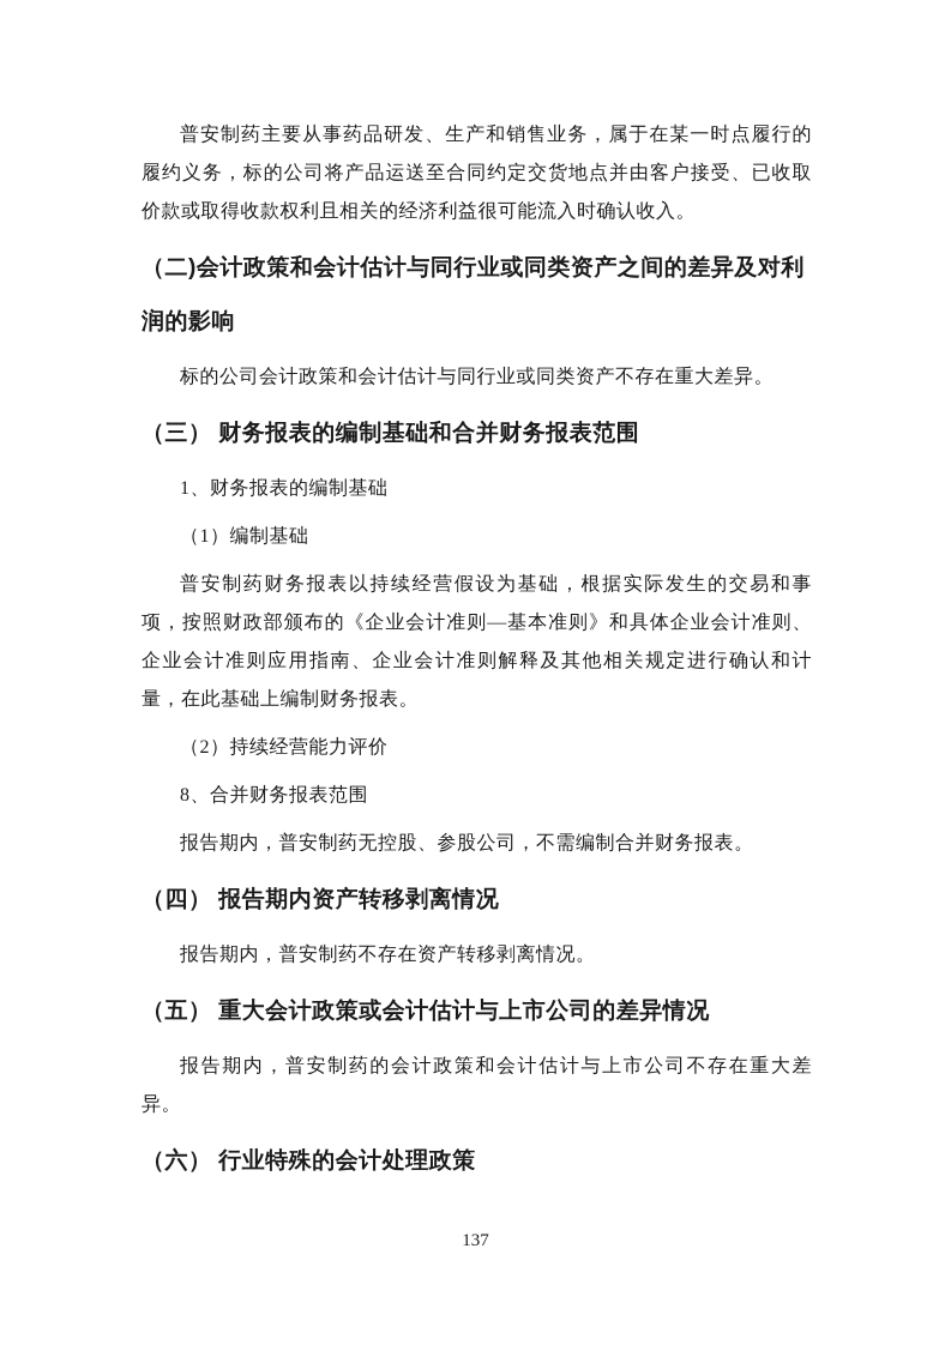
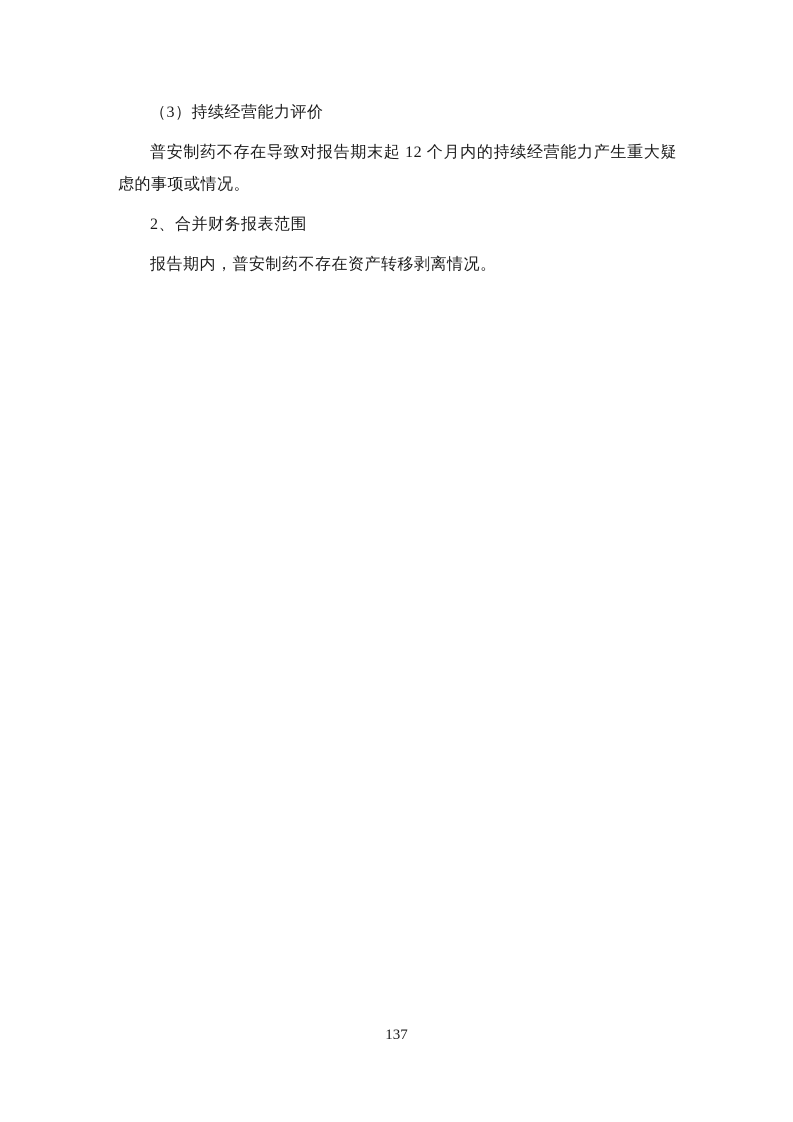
- 普安制药主要从事药品研发、生产和销售业务，属于在某一时点履行的履约义务，标的公司将产品运送至合同约定交货地点并由客户接受、已收取价款或取得收款权利且相关的经济利益很可能流入时确认收入。
- （二)会计政策和会计估计与同行业或同类资产之间的差异及对利润的影响
- 标的公司会计政策和会计估计与同行业或同类资产不存在重大差异。
- （三） 财务报表的编制基础和合并财务报表范围
- 1、财务报表的编制基础
- （1）编制基础
- 普安制药财务报表以持续经营假设为基础，根据实际发生的交易和事项，按照财政部颁布的《企业会计准则—基本准则》和具体企业会计准则、企业会计准则应用指南、企业会计准则解释及其他相关规定进行确认和计量，在此基础上编制财务报表。
- （2）持续经营能力评价
+ （3）持续经营能力评价
+ 普安制药不存在导致对报告期末起 12 个月内的持续经营能力产生重大疑虑的事项或情况。
- 8、合并财务报表范围
+ 2、合并财务报表范围
- 报告期内，普安制药无控股、参股公司，不需编制合并财务报表。
- （四） 报告期内资产转移剥离情况
  报告期内，普安制药不存在资产转移剥离情况。
- （五） 重大会计政策或会计估计与上市公司的差异情况
- 报告期内，普安制药的会计政策和会计估计与上市公司不存在重大差异。
- （六） 行业特殊的会计处理政策
  137
